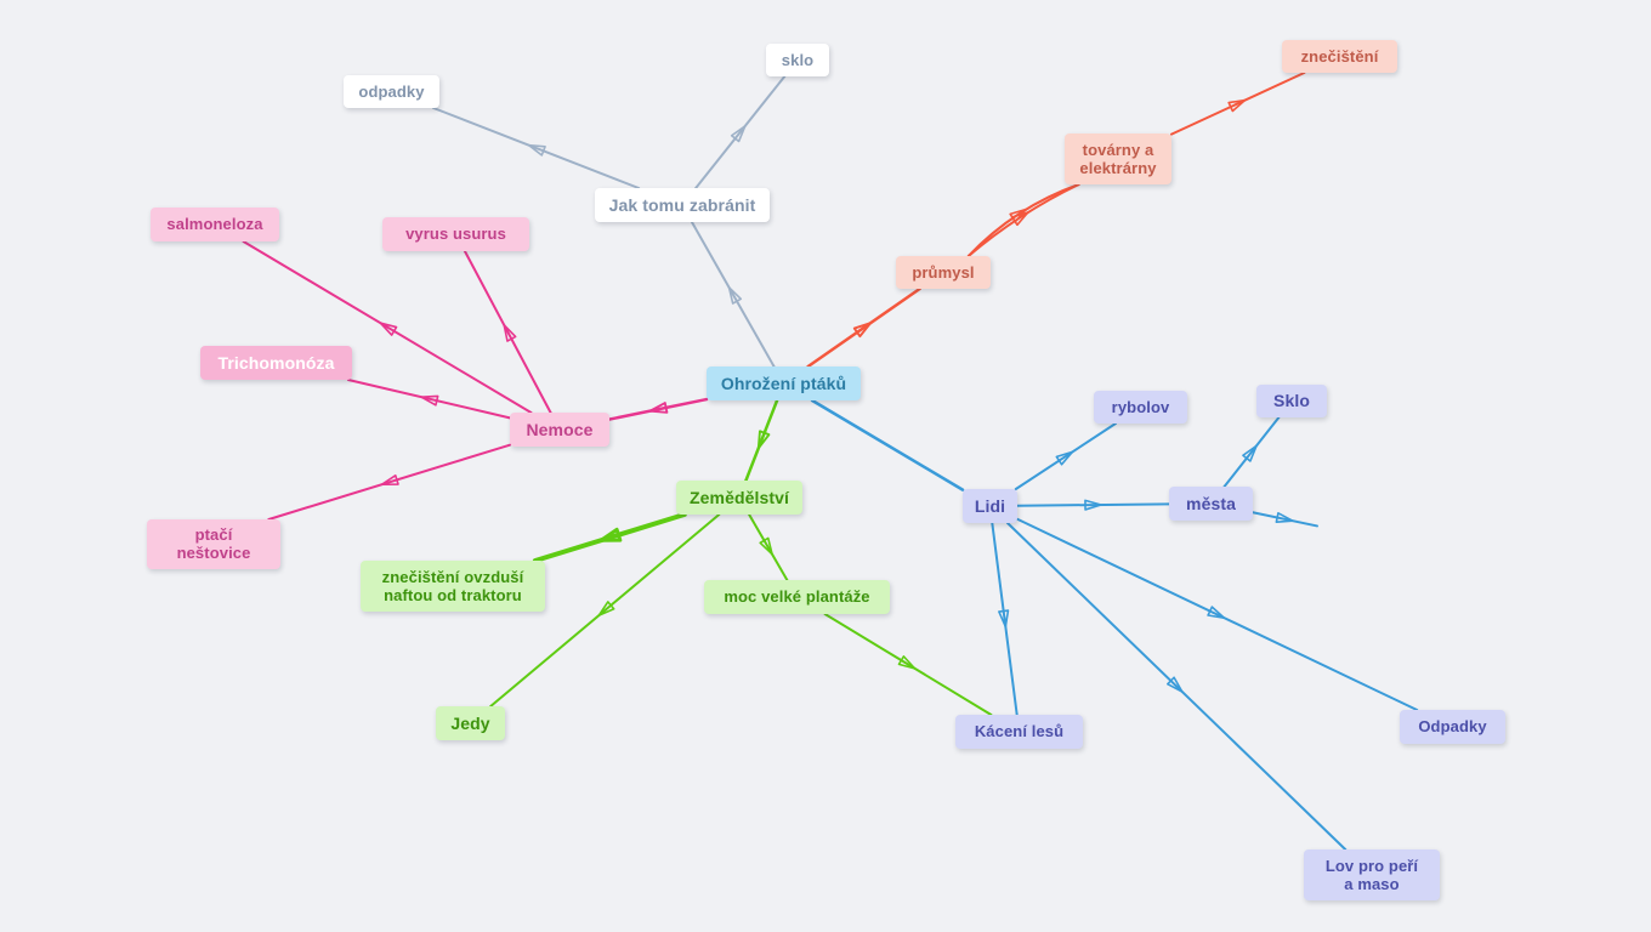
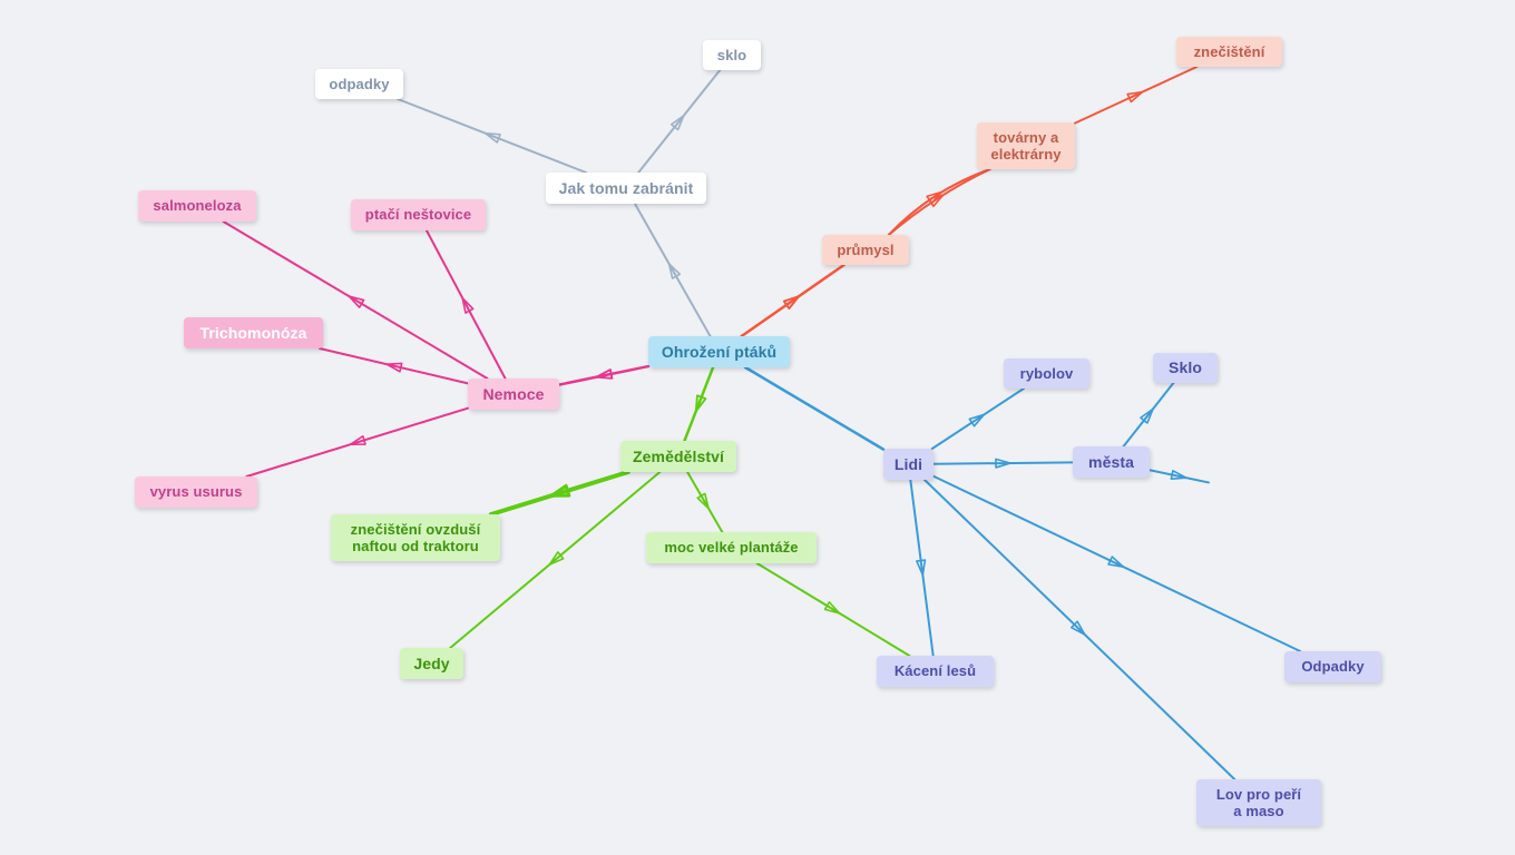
  Ohrožení ptáků
  Jak tomu zabránit
  odpadky
  sklo
  Nemoce
  salmoneloza
- vyrus usurus
+ ptačí neštovice
  Trichomonóza
- ptačí neštovice
+ vyrus usurus
  Zemědělství
  znečištění ovzduší
  naftou od traktoru
  Jedy
  moc velké plantáže
  Lidi
  rybolov
  města
  Sklo
  Kácení lesů
  Odpadky
  Lov pro peří
  a maso
  průmysl
  továrny a
  elektrárny
  znečištění
